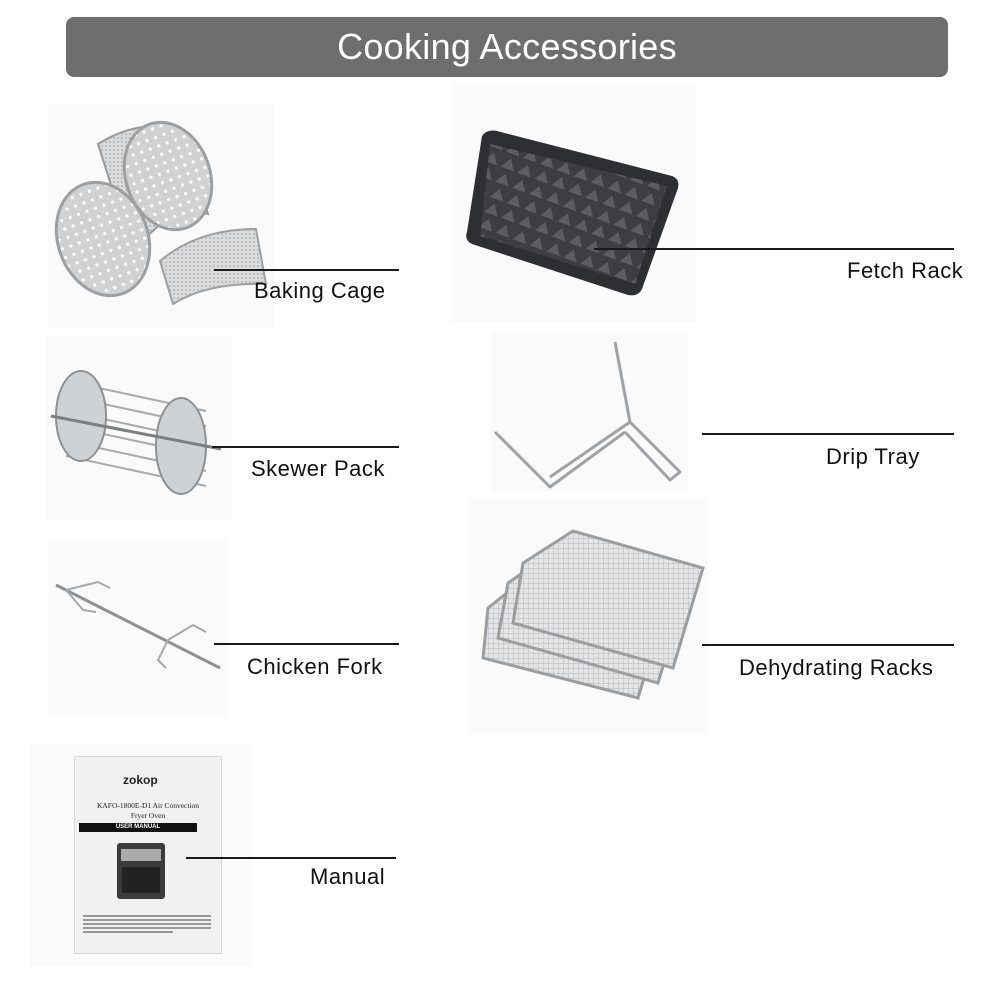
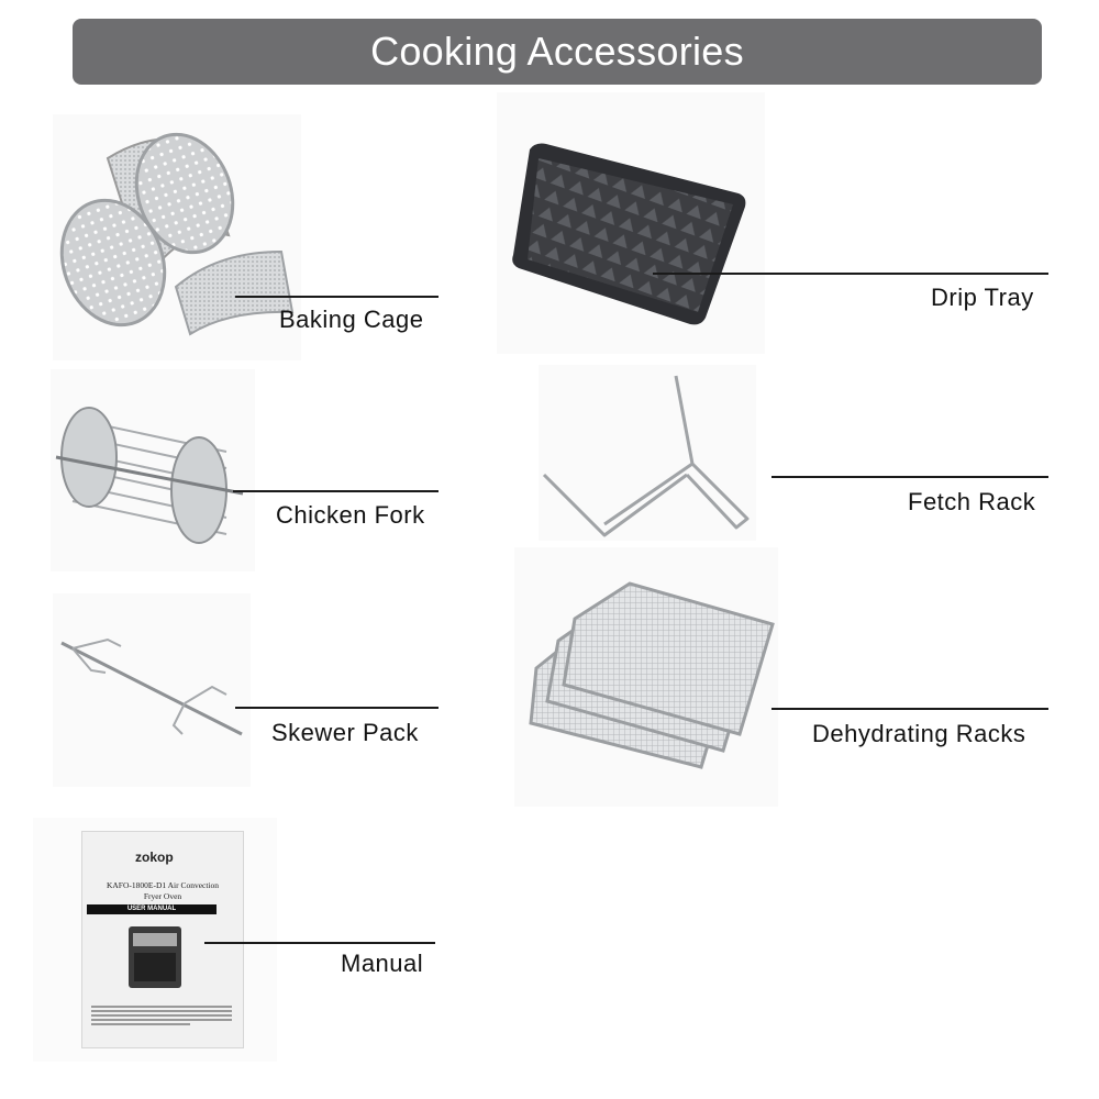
  Cooking Accessories
  Baking Cage
- Fetch Rack
+ Drip Tray
- Skewer Pack
+ Chicken Fork
- Drip Tray
+ Fetch Rack
- Chicken Fork
+ Skewer Pack
  Dehydrating Racks
  zokop
  KAFO-1800E-D1 Air Convection
  Fryer Oven
  Manual
